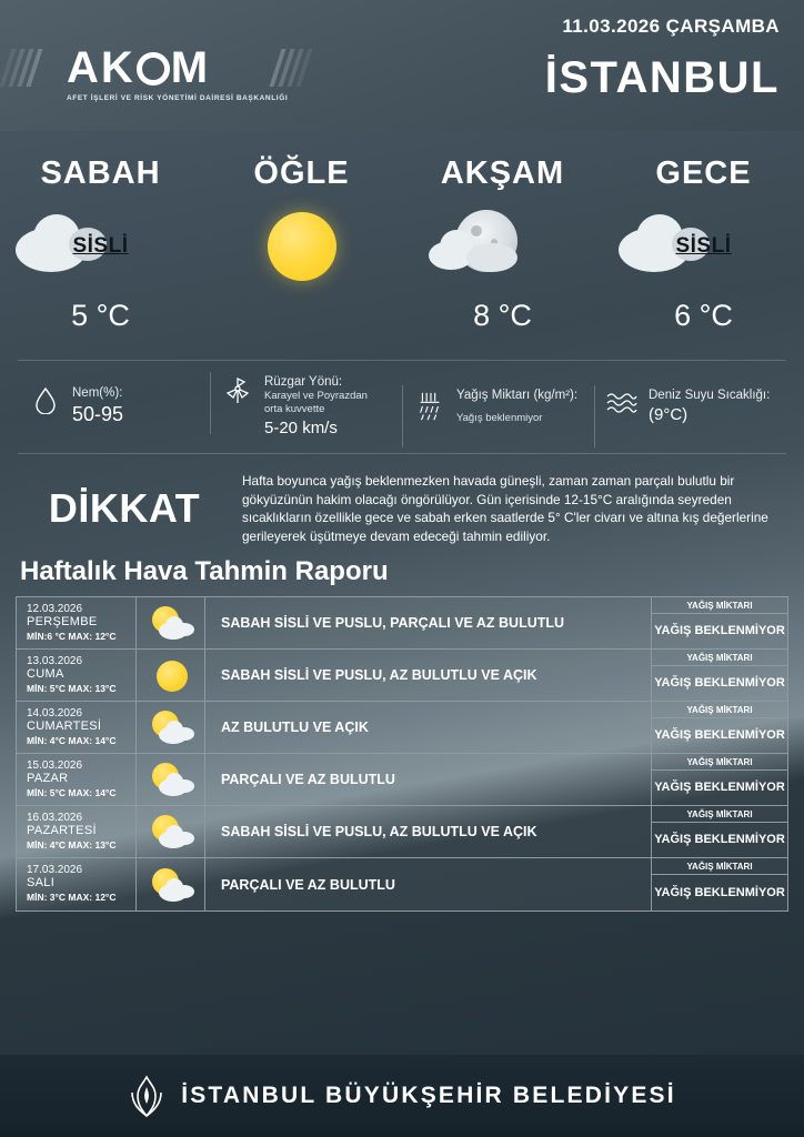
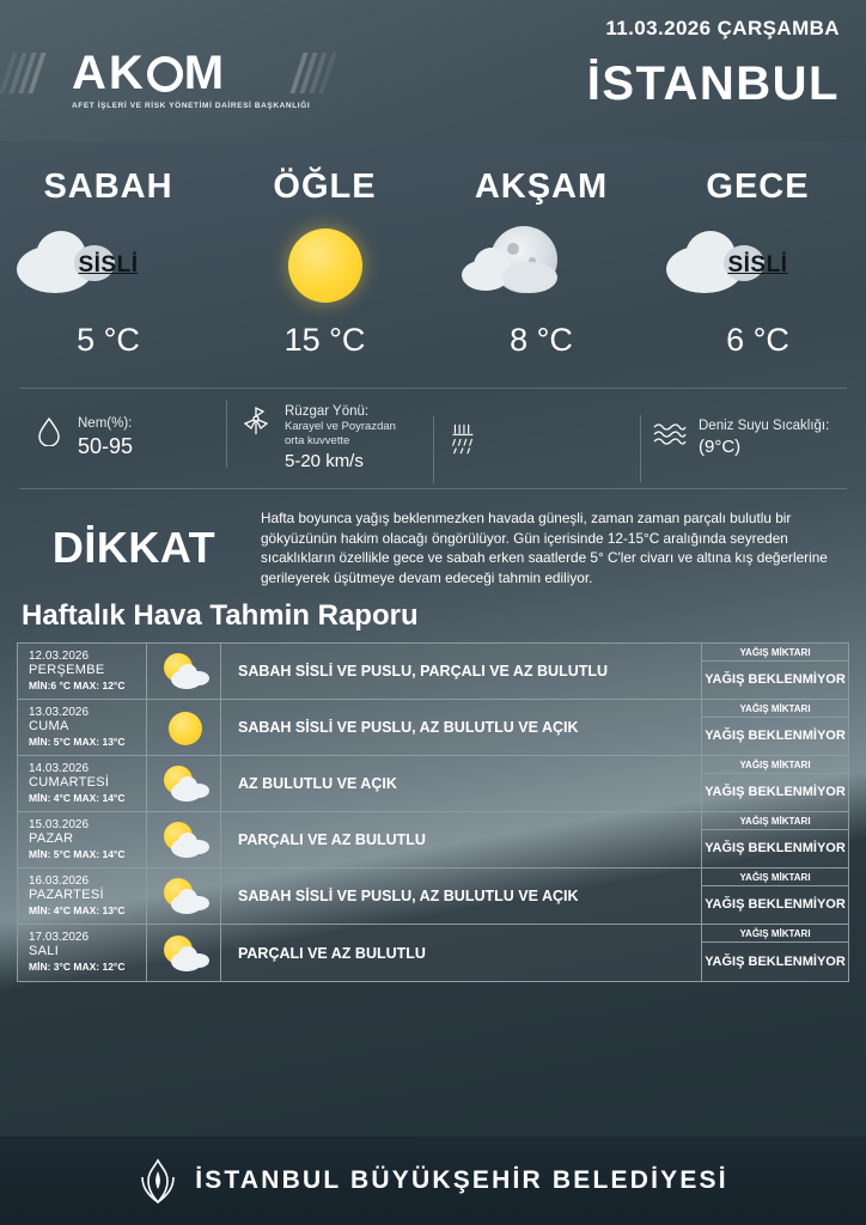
  11.03.2026 ÇARŞAMBA
  İSTANBUL
  AK
  M
  SABAH
  SİSLİ
  5 °C
  ÖĞLE
+ 15 °C
  AKŞAM
  8 °C
  GECE
  SİSLİ
  6 °C
  Nem(%):
  50-95
  Rüzgar Yönü:
  Karayel ve Poyrazdan
  orta kuvvette
  5-20 km/s
- Yağış Miktarı (kg/m²):
- Yağış beklenmiyor
  Deniz Suyu Sıcaklığı:
  (9°C)
  DİKKAT
  Hafta boyunca yağış beklenmezken havada güneşli, zaman zaman parçalı bulutlu bir gökyüzünün hakim olacağı öngörülüyor. Gün içerisinde 12-15°C aralığında seyreden sıcaklıkların özellikle gece ve sabah erken saatlerde 5° C'ler civarı ve altına kış değerlerine gerileyerek üşütmeye devam edeceği tahmin ediliyor.
  Haftalık Hava Tahmin Raporu
  12.03.2026
  PERŞEMBE
  MİN:6 °C MAX: 12°C
  SABAH SİSLİ VE PUSLU, PARÇALI VE AZ BULUTLU
  YAĞIŞ MİKTARI
  YAĞIŞ BEKLENMİYOR
  13.03.2026
  CUMA
  MİN: 5°C MAX: 13°C
  SABAH SİSLİ VE PUSLU, AZ BULUTLU VE AÇIK
  YAĞIŞ MİKTARI
  YAĞIŞ BEKLENMİYOR
  14.03.2026
  CUMARTESİ
  MİN: 4°C MAX: 14°C
  AZ BULUTLU VE AÇIK
  YAĞIŞ MİKTARI
  YAĞIŞ BEKLENMİYOR
  15.03.2026
  PAZAR
  MİN: 5°C MAX: 14°C
  PARÇALI VE AZ BULUTLU
  YAĞIŞ MİKTARI
  YAĞIŞ BEKLENMİYOR
  16.03.2026
  PAZARTESİ
  MİN: 4°C MAX: 13°C
  SABAH SİSLİ VE PUSLU, AZ BULUTLU VE AÇIK
  YAĞIŞ MİKTARI
  YAĞIŞ BEKLENMİYOR
  17.03.2026
  SALI
  MİN: 3°C MAX: 12°C
  PARÇALI VE AZ BULUTLU
  YAĞIŞ MİKTARI
  YAĞIŞ BEKLENMİYOR
  İSTANBUL BÜYÜKŞEHİR BELEDİYESİ
